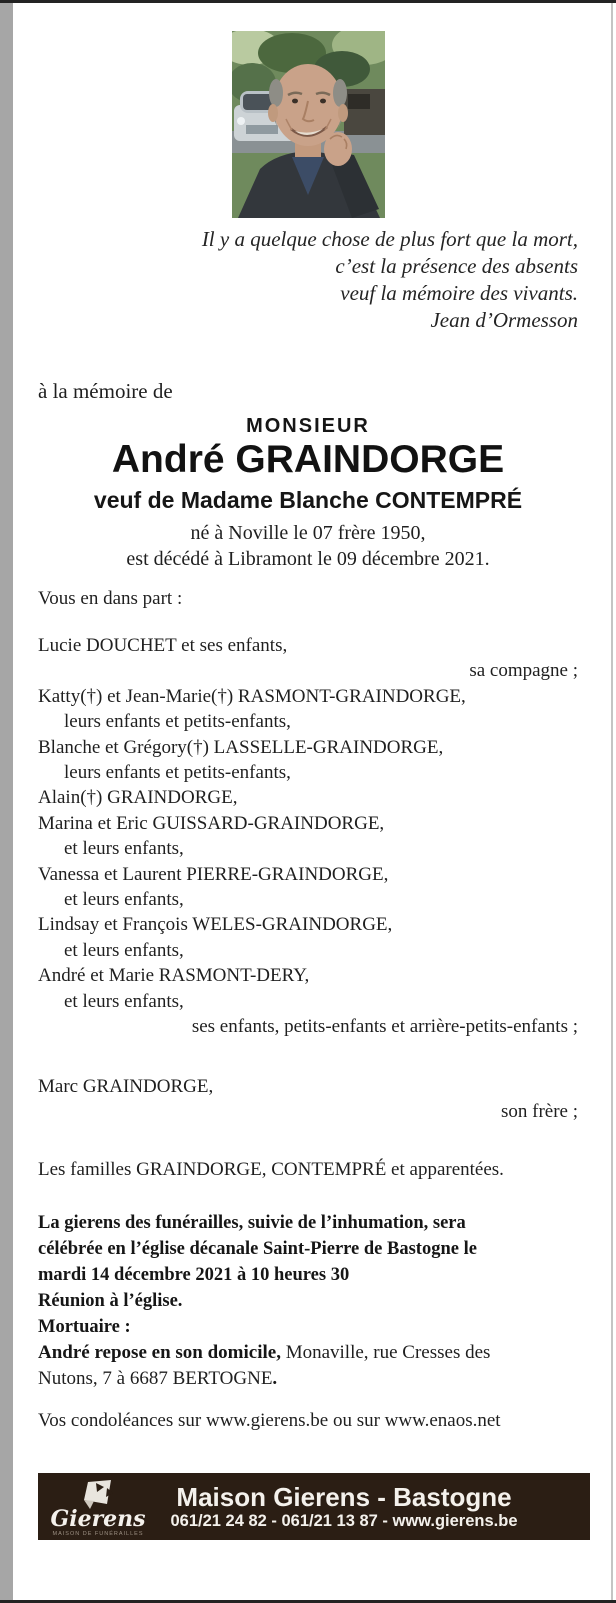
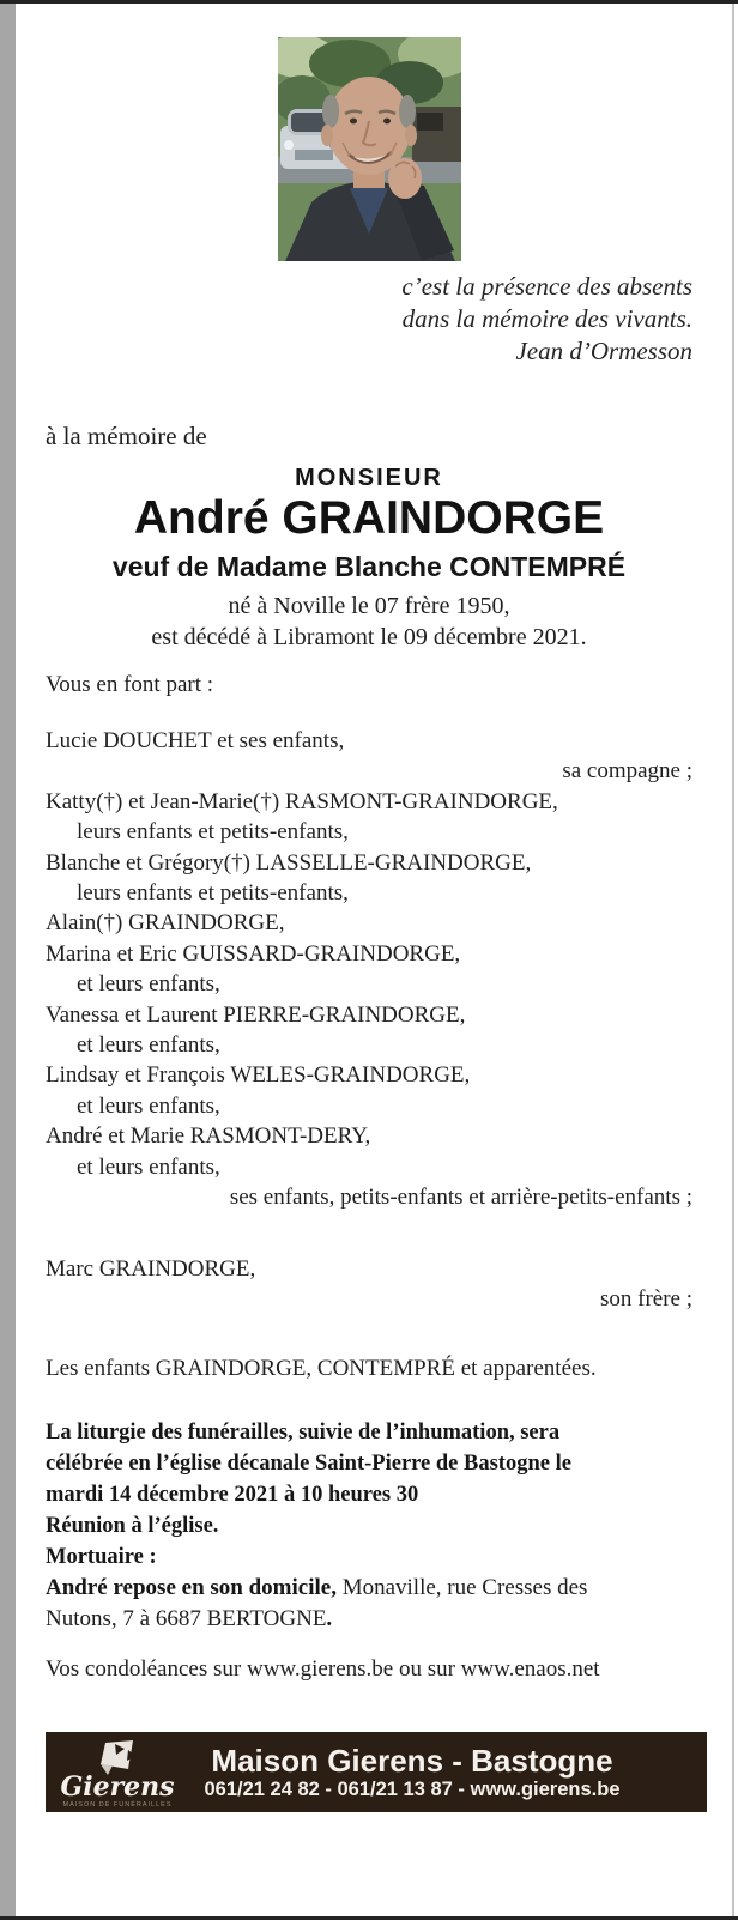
- Il y a quelque chose de plus fort que la mort,
  c’est la présence des absents
- veuf la mémoire des vivants.
+ dans la mémoire des vivants.
  Jean d’Ormesson
  à la mémoire de
  MONSIEUR
  André GRAINDORGE
  veuf de Madame Blanche CONTEMPRÉ
  né à Noville le 07 frère 1950,
  est décédé à Libramont le 09 décembre 2021.
- Vous en dans part :
+ Vous en font part :
  Lucie DOUCHET et ses enfants,
  sa compagne ;
  Katty(†) et Jean-Marie(†) RASMONT-GRAINDORGE,
  leurs enfants et petits-enfants,
  Blanche et Grégory(†) LASSELLE-GRAINDORGE,
  leurs enfants et petits-enfants,
  Alain(†) GRAINDORGE,
  Marina et Eric GUISSARD-GRAINDORGE,
  et leurs enfants,
  Vanessa et Laurent PIERRE-GRAINDORGE,
  et leurs enfants,
  Lindsay et François WELES-GRAINDORGE,
  et leurs enfants,
  André et Marie RASMONT-DERY,
  et leurs enfants,
  ses enfants, petits-enfants et arrière-petits-enfants ;
  Marc GRAINDORGE,
  son frère ;
- Les familles GRAINDORGE, CONTEMPRÉ et apparentées.
+ Les enfants GRAINDORGE, CONTEMPRÉ et apparentées.
- La gierens des funérailles, suivie de l’inhumation, sera
+ La liturgie des funérailles, suivie de l’inhumation, sera
  célébrée en l’église décanale Saint-Pierre de Bastogne le
  mardi 14 décembre 2021 à 10 heures 30
  Réunion à l’église.
  Mortuaire :
  André repose en son domicile, Monaville, rue Cresses des
  Nutons, 7 à 6687 BERTOGNE.
  Vos condoléances sur www.gierens.be ou sur www.enaos.net
  Gierens
  Maison Gierens - Bastogne
  061/21 24 82 - 061/21 13 87 - www.gierens.be
